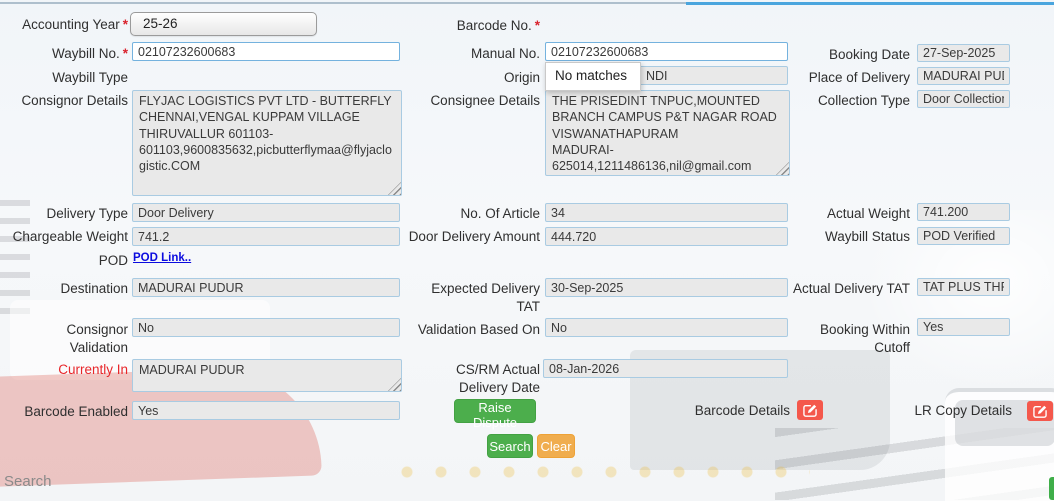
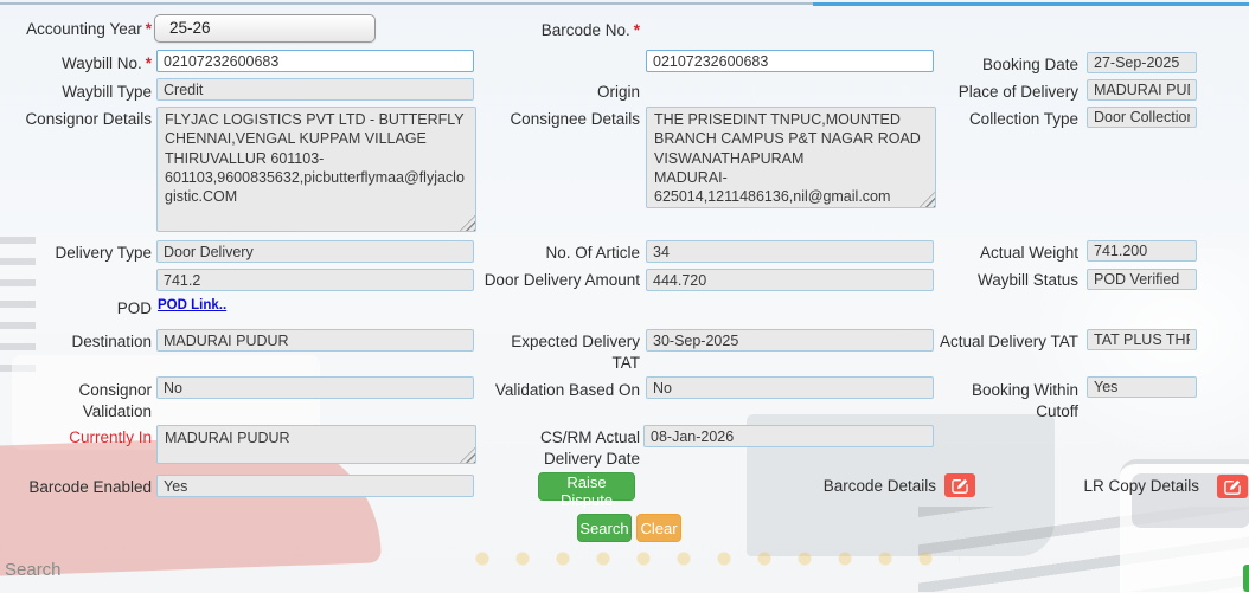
  Accounting Year *
  25-26
  Waybill No. *
  02107232600683
  Waybill Type
+ Credit
  Consignor Details
  Delivery Type
  Door Delivery
- Chargeable Weight
  741.2
  POD
  POD Link..
  Destination
  MADURAI PUDUR
  Consignor Validation
  No
  Currently In
  MADURAI PUDUR
  Barcode Enabled
  Yes
  Barcode No. *
- Manual No.
  02107232600683
  Origin
- NDI
- No matches
  Consignee Details
  No. Of Article
  34
  Door Delivery Amount
  444.720
  Expected Delivery TAT
  30-Sep-2025
  Validation Based On
  No
  CS/RM Actual Delivery Date
  08-Jan-2026
  Raise Dispute
  Search
  Clear
  Booking Date
  27-Sep-2025
  Place of Delivery
  MADURAI PU
  Collection Type
  Door Collectio
  Actual Weight
  741.200
  Waybill Status
  POD Verified
  Actual Delivery TAT
  TAT PLUS TH
  Booking Within Cutoff
  Yes
  Barcode Details
  LR Copy Details
  Search
